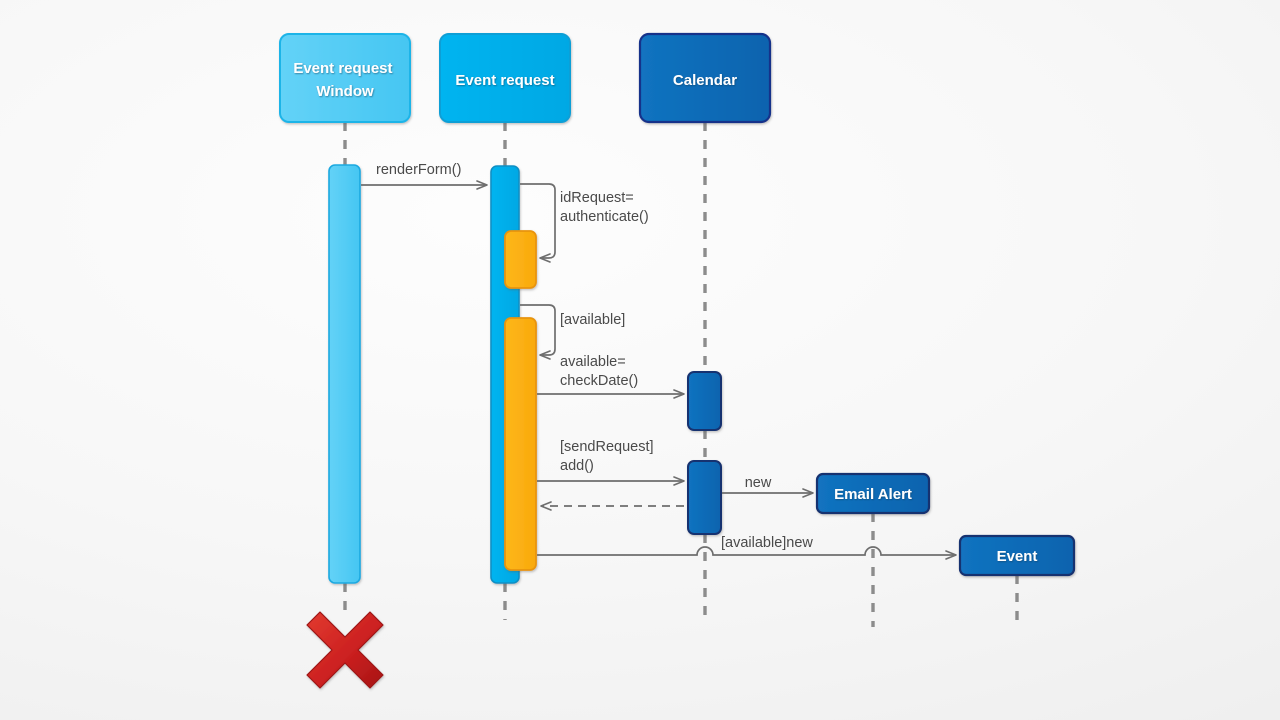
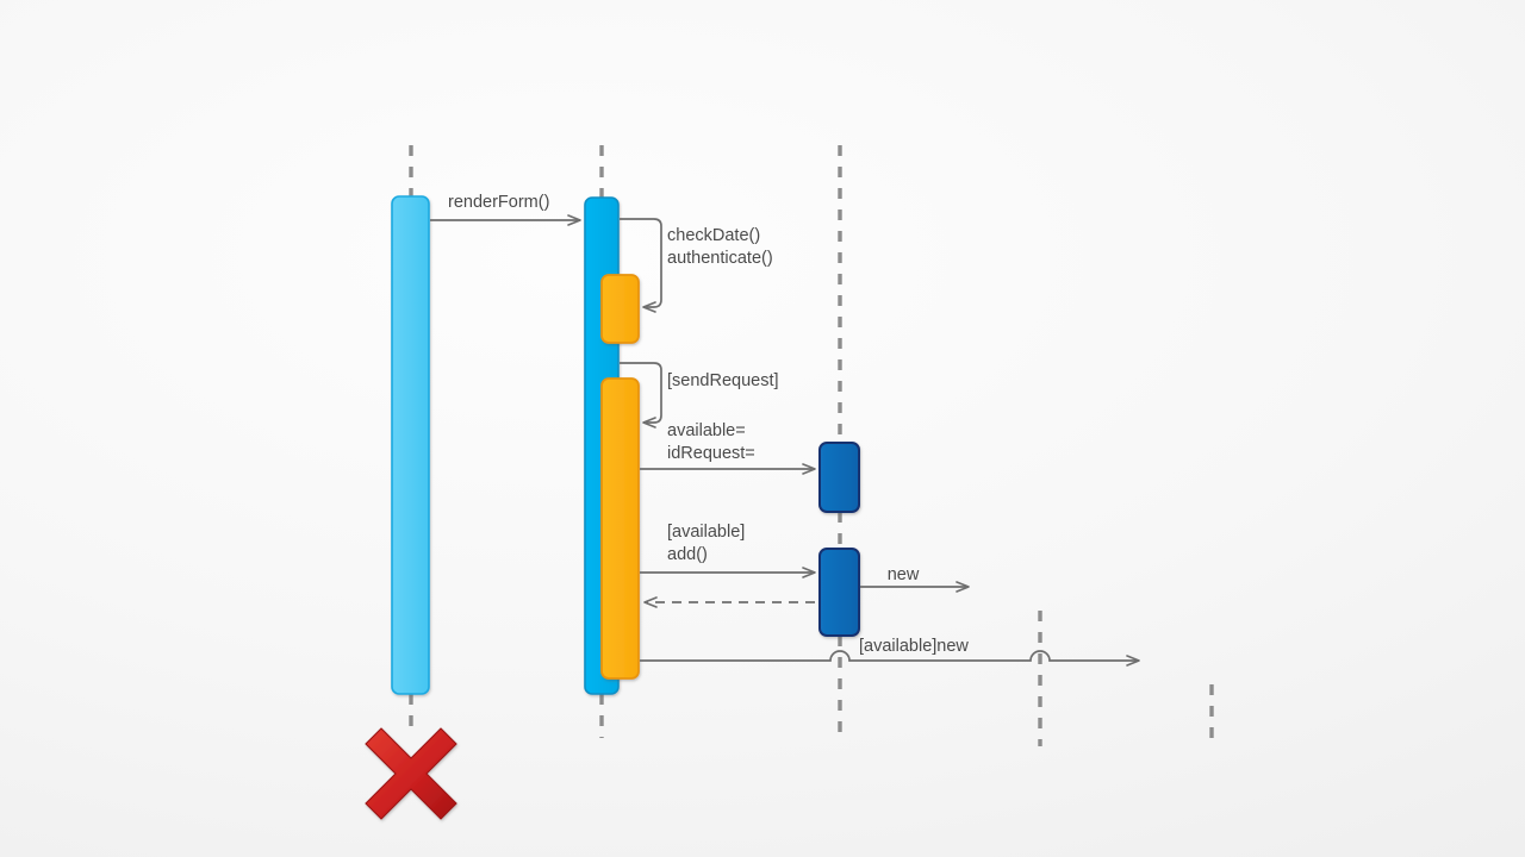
  renderForm()
- idRequest= authenticate()
+ checkDate() authenticate()
- [available]
+ [sendRequest]
- available= checkDate()
+ available= idRequest=
- [sendRequest] add()
+ [available] add()
  new
  [available]new
- Event request Window
- Event request
- Calendar
- Email Alert
- Event
